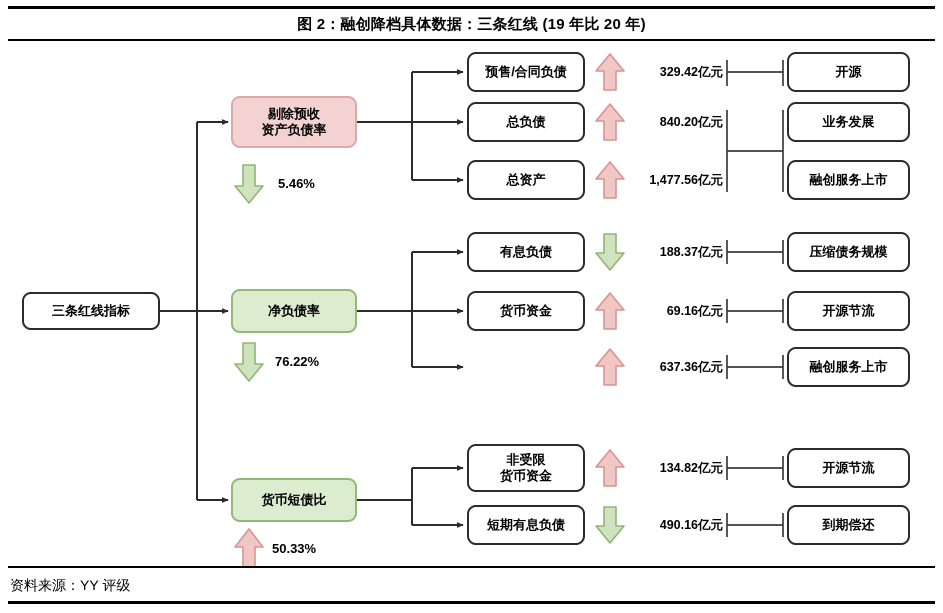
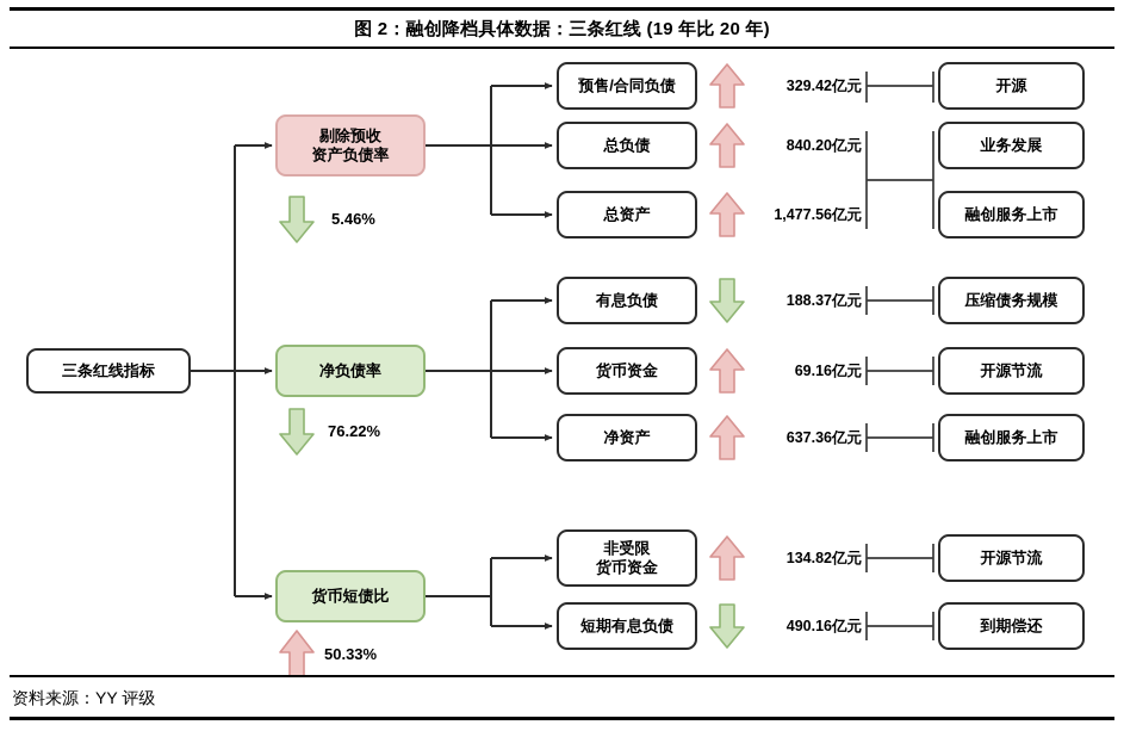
  图 2：融创降档具体数据：三条红线 (19 年比 20 年)
  三条红线指标
  剔除预收
  资产负债率
  5.46%
  预售/合同负债
  329.42亿元
  开源
  总负债
  840.20亿元
  业务发展
  总资产
  1,477.56亿元
  融创服务上市
  净负债率
  76.22%
  有息负债
  188.37亿元
  压缩债务规模
  货币资金
  69.16亿元
  开源节流
+ 净资产
  637.36亿元
  融创服务上市
  货币短债比
  50.33%
  非受限
  货币资金
  134.82亿元
  开源节流
  短期有息负债
  490.16亿元
  到期偿还
  资料来源：YY 评级
